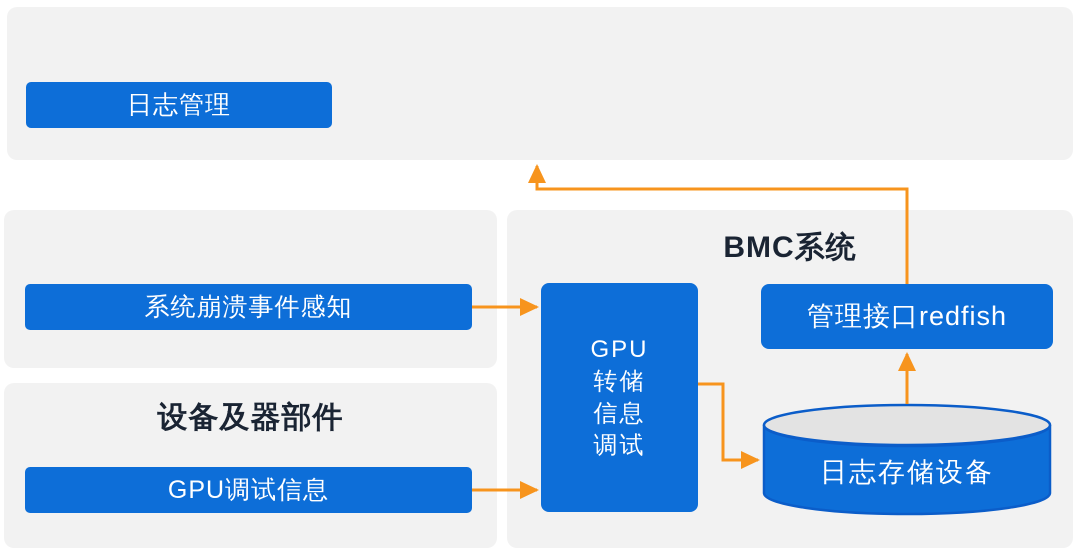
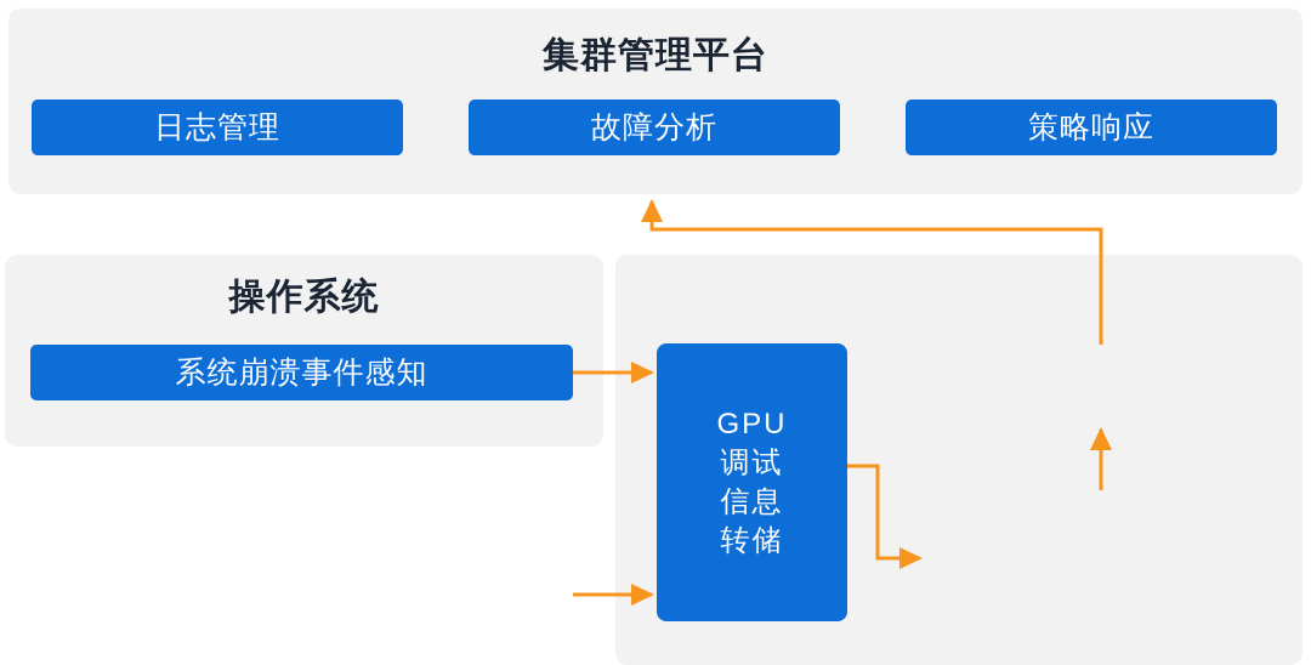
+ 集群管理平台
  日志管理
+ 故障分析
+ 策略响应
+ 操作系统
  系统崩溃事件感知
- 设备及器部件
- GPU调试信息
- BMC系统
  GPU
- 转储
+ 调试
  信息
- 调试
+ 转储
- 管理接口redfish
- 日志存储设备
